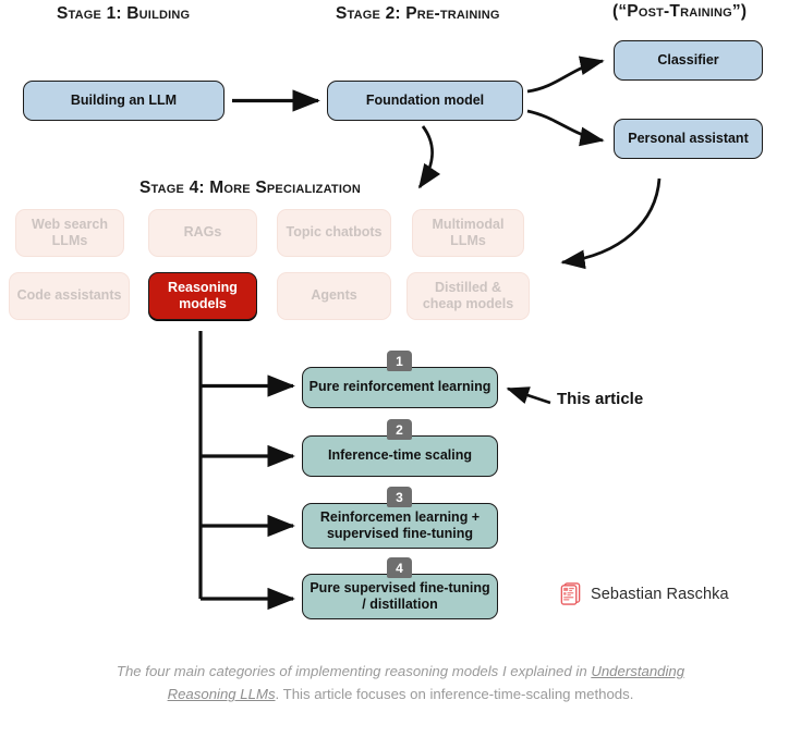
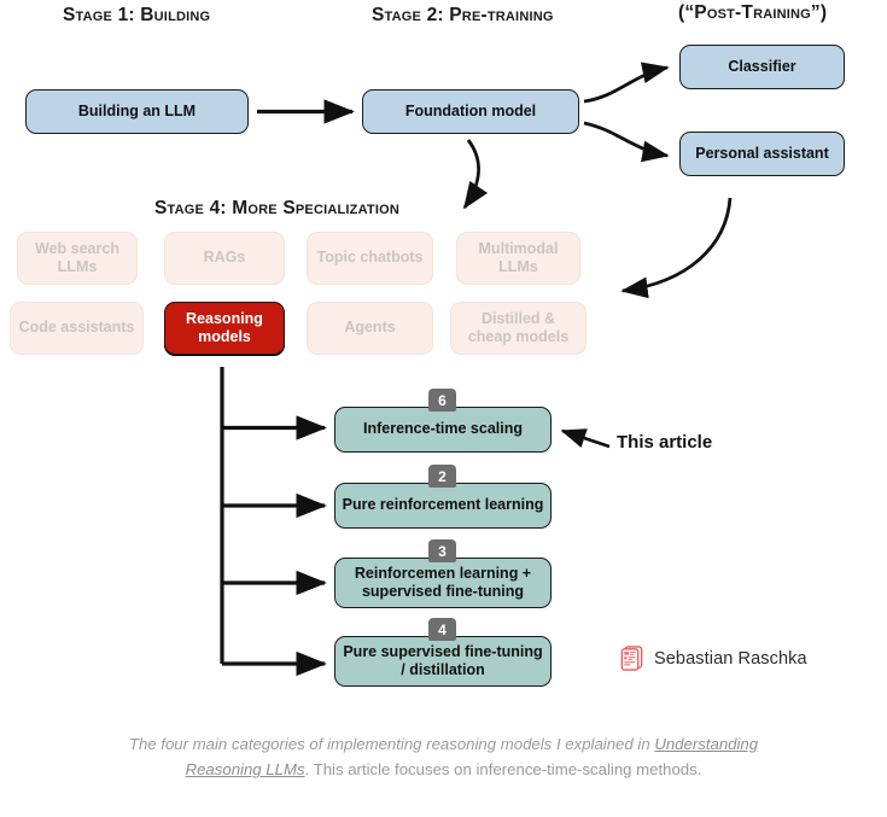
  Stage 1: Building
  Stage 2: Pre-training
  (“Post-Training”)
  Stage 4: More Specialization
  Building an LLM
  Foundation model
  Classifier
  Personal assistant
  Web search
  LLMs
  RAGs
  Topic chatbots
  Multimodal
  LLMs
  Code assistants
  Reasoning
  models
  Agents
  Distilled &
  cheap models
- 1
+ 6
- Pure reinforcement learning
+ Inference-time scaling
  2
- Inference-time scaling
+ Pure reinforcement learning
  3
  Reinforcemen learning +
  supervised fine-tuning
  4
  Pure supervised fine-tuning
  / distillation
  This article
  Sebastian Raschka
  The four main categories of implementing reasoning models I explained in Understanding Reasoning LLMs. This article focuses on inference-time-scaling methods.
